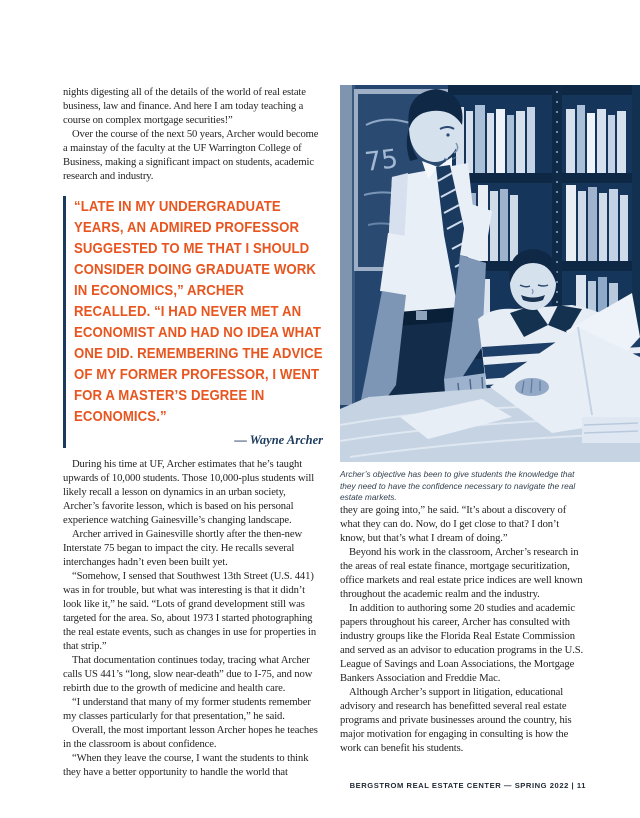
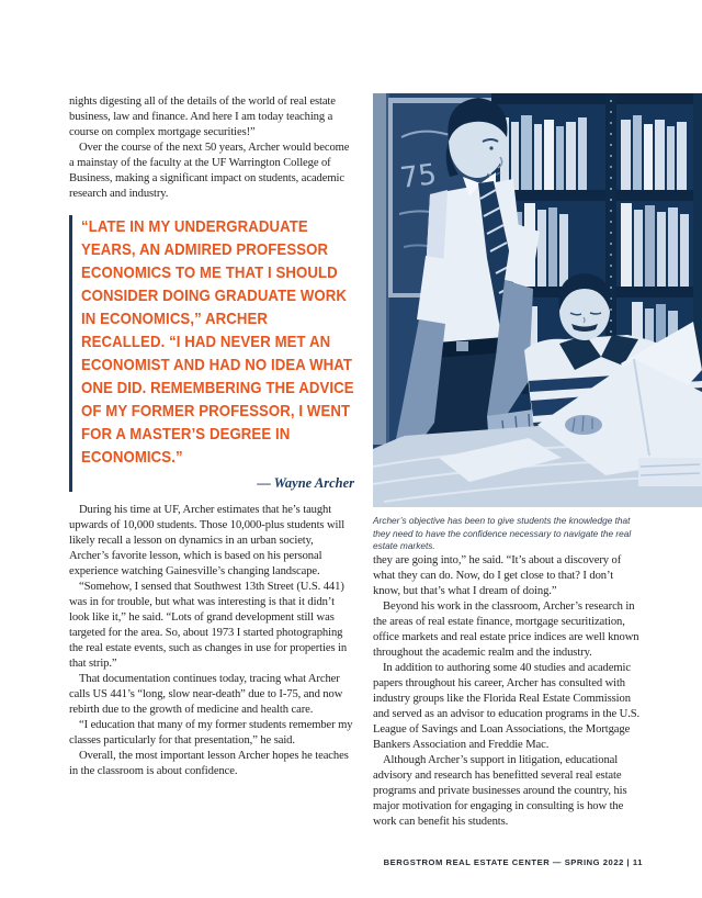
  nights digesting all of the details of the world of real estate business, law and finance. And here I am today teaching a course on complex mortgage securities!”
  Over the course of the next 50 years, Archer would become a mainstay of the faculty at the UF Warrington College of Business, making a significant impact on students, academic research and industry.
- “LATE IN MY UNDERGRADUATE YEARS, AN ADMIRED PROFESSOR SUGGESTED TO ME THAT I SHOULD CONSIDER DOING GRADUATE WORK IN ECONOMICS,” ARCHER RECALLED. “I HAD NEVER MET AN ECONOMIST AND HAD NO IDEA WHAT ONE DID. REMEMBERING THE ADVICE OF MY FORMER PROFESSOR, I WENT FOR A MASTER’S DEGREE IN ECONOMICS.”
+ “LATE IN MY UNDERGRADUATE YEARS, AN ADMIRED PROFESSOR ECONOMICS TO ME THAT I SHOULD CONSIDER DOING GRADUATE WORK IN ECONOMICS,” ARCHER RECALLED. “I HAD NEVER MET AN ECONOMIST AND HAD NO IDEA WHAT ONE DID. REMEMBERING THE ADVICE OF MY FORMER PROFESSOR, I WENT FOR A MASTER’S DEGREE IN ECONOMICS.”
  — Wayne Archer
  During his time at UF, Archer estimates that he’s taught upwards of 10,000 students. Those 10,000-plus students will likely recall a lesson on dynamics in an urban society, Archer’s favorite lesson, which is based on his personal experience watching Gainesville’s changing landscape.
- Archer arrived in Gainesville shortly after the then-new Interstate 75 began to impact the city. He recalls several interchanges hadn’t even been built yet.
  “Somehow, I sensed that Southwest 13th Street (U.S. 441) was in for trouble, but what was interesting is that it didn’t look like it,” he said. “Lots of grand development still was targeted for the area. So, about 1973 I started photographing the real estate events, such as changes in use for properties in that strip.”
  That documentation continues today, tracing what Archer calls US 441’s “long, slow near-death” due to I-75, and now rebirth due to the growth of medicine and health care.
- “I understand that many of my former students remember my classes particularly for that presentation,” he said.
+ “I education that many of my former students remember my classes particularly for that presentation,” he said.
  Overall, the most important lesson Archer hopes he teaches in the classroom is about confidence.
- “When they leave the course, I want the students to think they have a better opportunity to handle the world that
  Archer’s objective has been to give students the knowledge that they need to have the confidence necessary to navigate the real estate markets.
  they are going into,” he said. “It’s about a discovery of what they can do. Now, do I get close to that? I don’t know, but that’s what I dream of doing.”
  Beyond his work in the classroom, Archer’s research in the areas of real estate finance, mortgage securitization, office markets and real estate price indices are well known throughout the academic realm and the industry.
- In addition to authoring some 20 studies and academic papers throughout his career, Archer has consulted with industry groups like the Florida Real Estate Commission and served as an advisor to education programs in the U.S. League of Savings and Loan Associations, the Mortgage Bankers Association and Freddie Mac.
+ In addition to authoring some 40 studies and academic papers throughout his career, Archer has consulted with industry groups like the Florida Real Estate Commission and served as an advisor to education programs in the U.S. League of Savings and Loan Associations, the Mortgage Bankers Association and Freddie Mac.
  Although Archer’s support in litigation, educational advisory and research has benefitted several real estate programs and private businesses around the country, his major motivation for engaging in consulting is how the work can benefit his students.
  BERGSTROM REAL ESTATE CENTER — SPRING 2022 | 11
